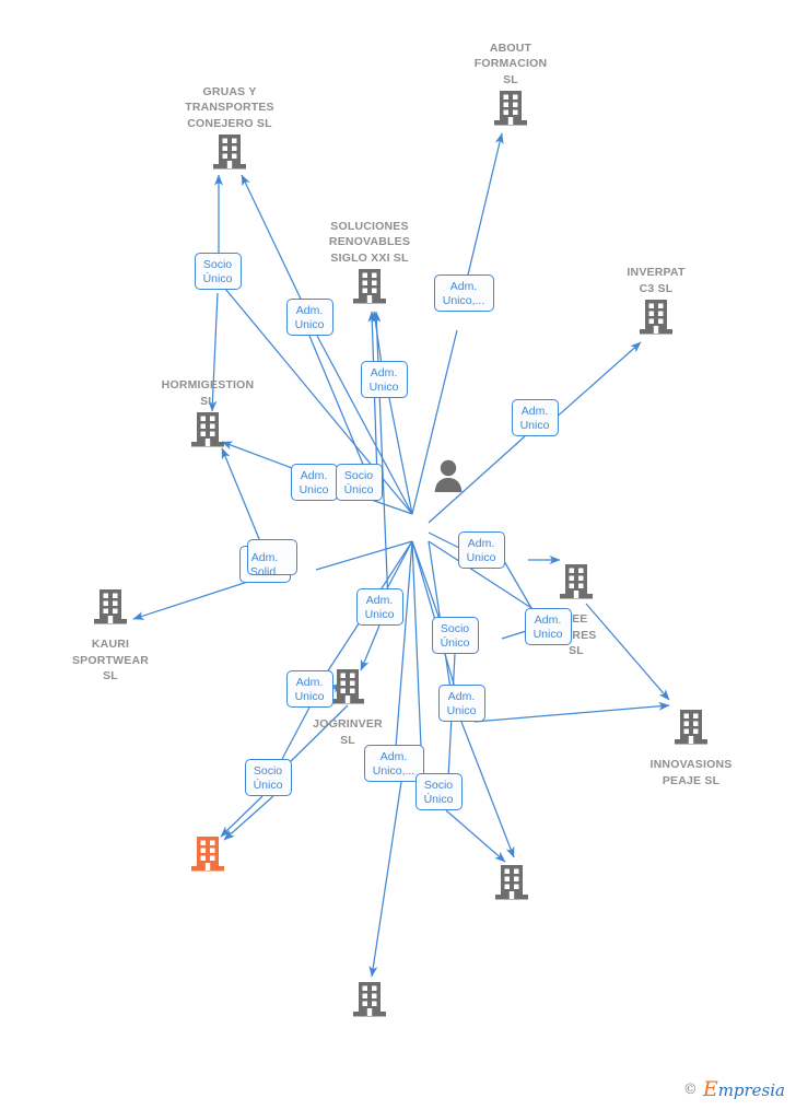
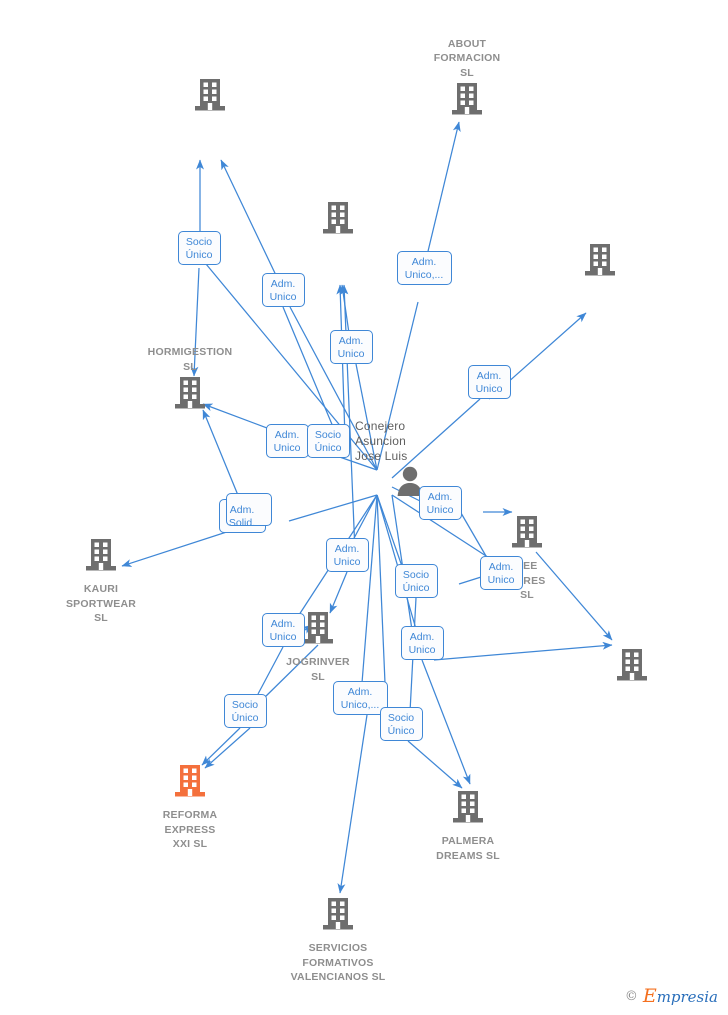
- GRUAS Y
- TRANSPORTES
- CONEJERO SL
  ABOUT
  FORMACION
  SL
- SOLUCIONES
- RENOVABLES
- SIGLO XXI SL
- INVERPAT
- C3 SL
  HORMIGESTION
  SL
  KAURI
  SPORTWEAR
  SL
  SL
- INNOVASIONS
- PEAJE SL
  JOGRINVER
  SL
+ REFORMA
+ EXPRESS
+ XXI SL
+ PALMERA
+ DREAMS SL
+ SERVICIOS
+ FORMATIVOS
+ VALENCIANOS SL
+ Conejero
+ Asuncion
+ Jose Luis
  Socio
  Único
  Adm.
  Unico
  Adm.
  Unico
  Adm.
  Unico,...
  Adm.
  Unico
  Adm.
  Unico
  Socio
  Único
  Adm.
  Solid.
  Adm.
  Unico
  Adm.
  Unico
  Socio
  Único
  Adm.
  Unico
  Adm.
  Unico
  Adm.
  Unico
  Socio
  Único
  Adm.
  Unico,...
  Socio
  Único
  ©
  Empresia
